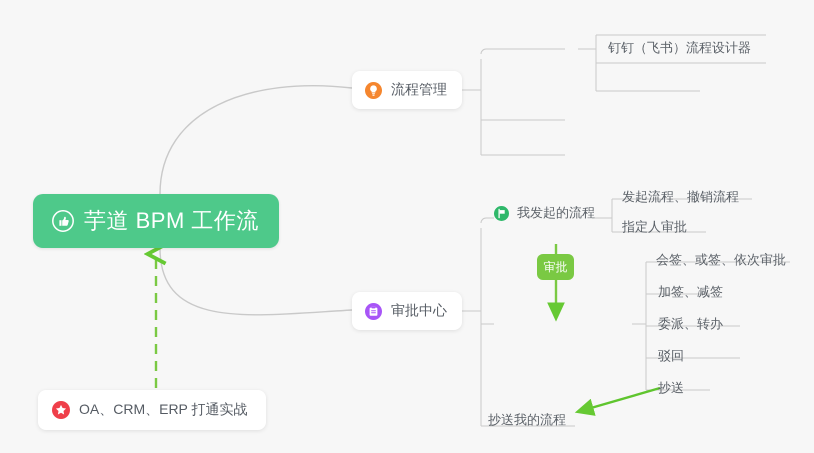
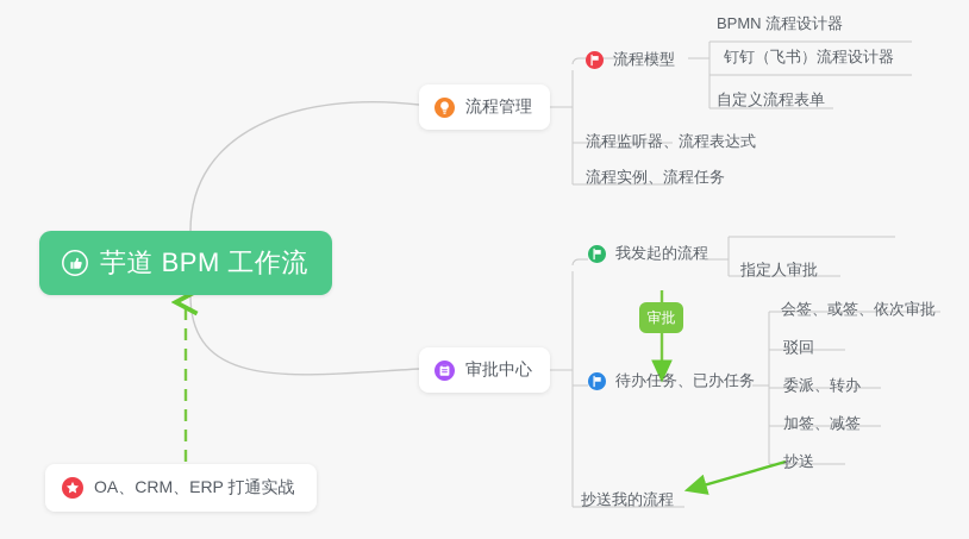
  芋道 BPM 工作流
  流程管理
  审批中心
  OA、CRM、ERP 打通实战
  审批
+ 流程模型
+ BPMN 流程设计器
  钉钉（飞书）流程设计器
+ 自定义流程表单
+ 流程监听器、流程表达式
+ 流程实例、流程任务
  我发起的流程
- 发起流程、撤销流程
  指定人审批
+ 待办任务、已办任务
  会签、或签、依次审批
- 加签、减签
+ 驳回
  委派、转办
- 驳回
+ 加签、减签
  抄送
  抄送我的流程
